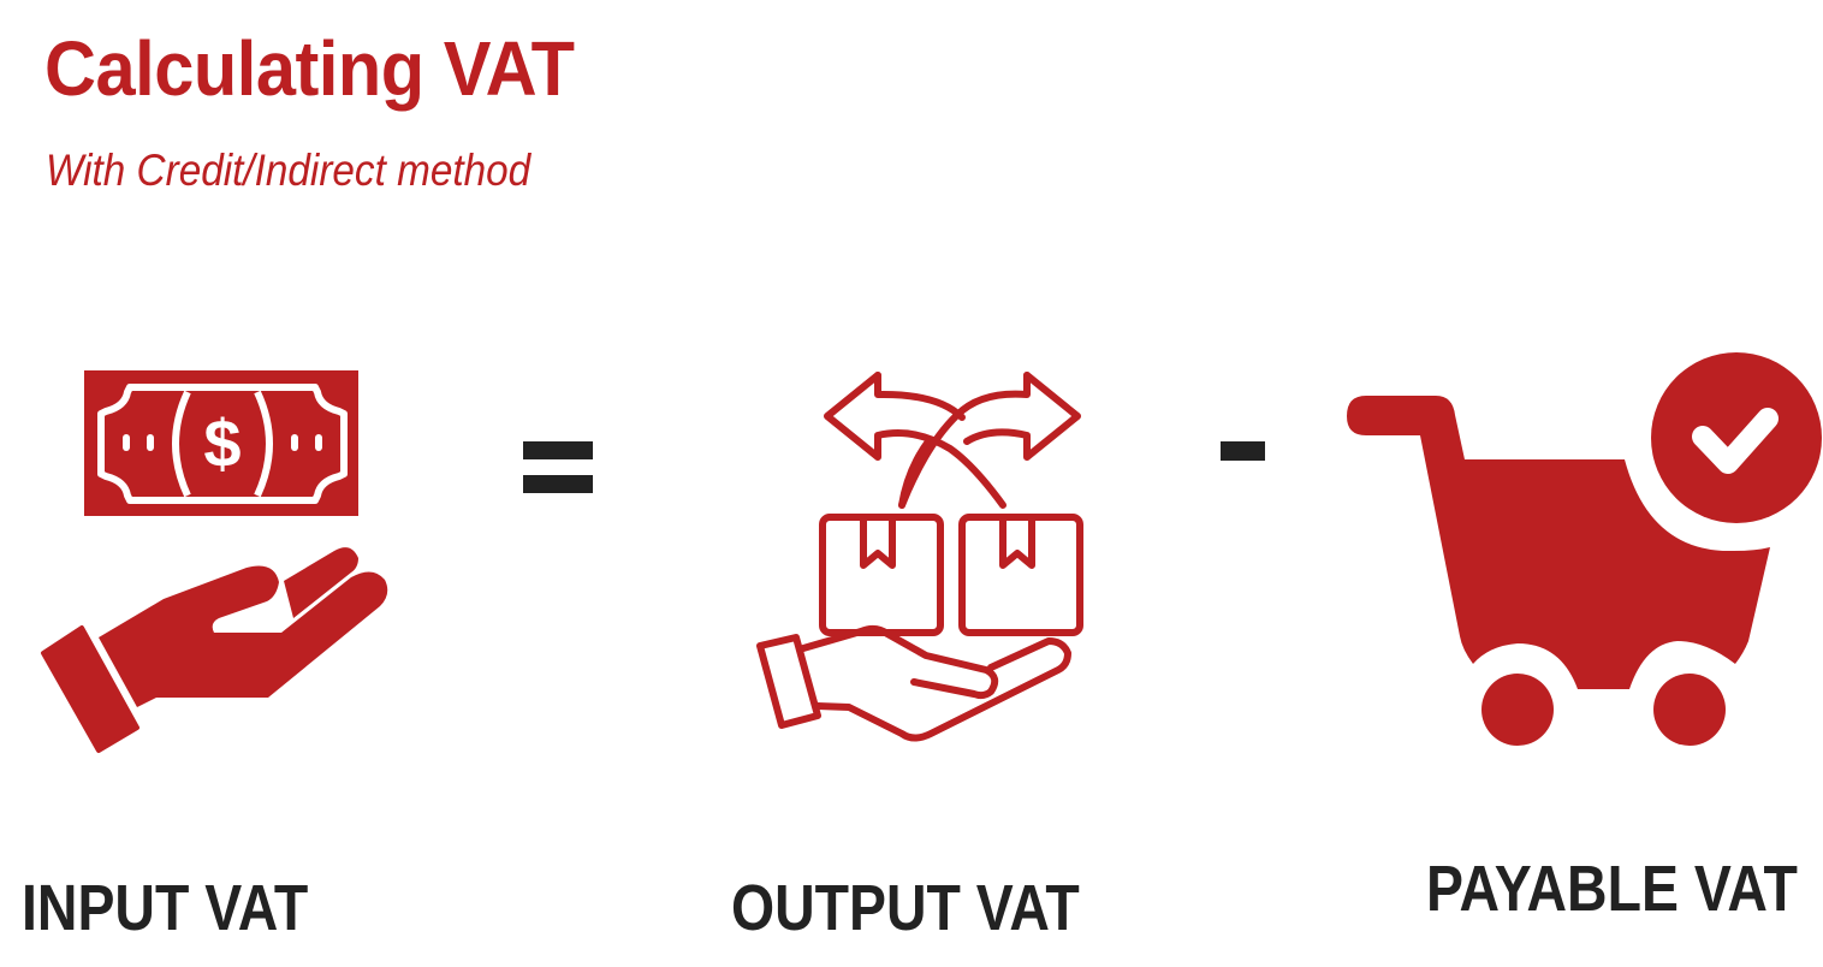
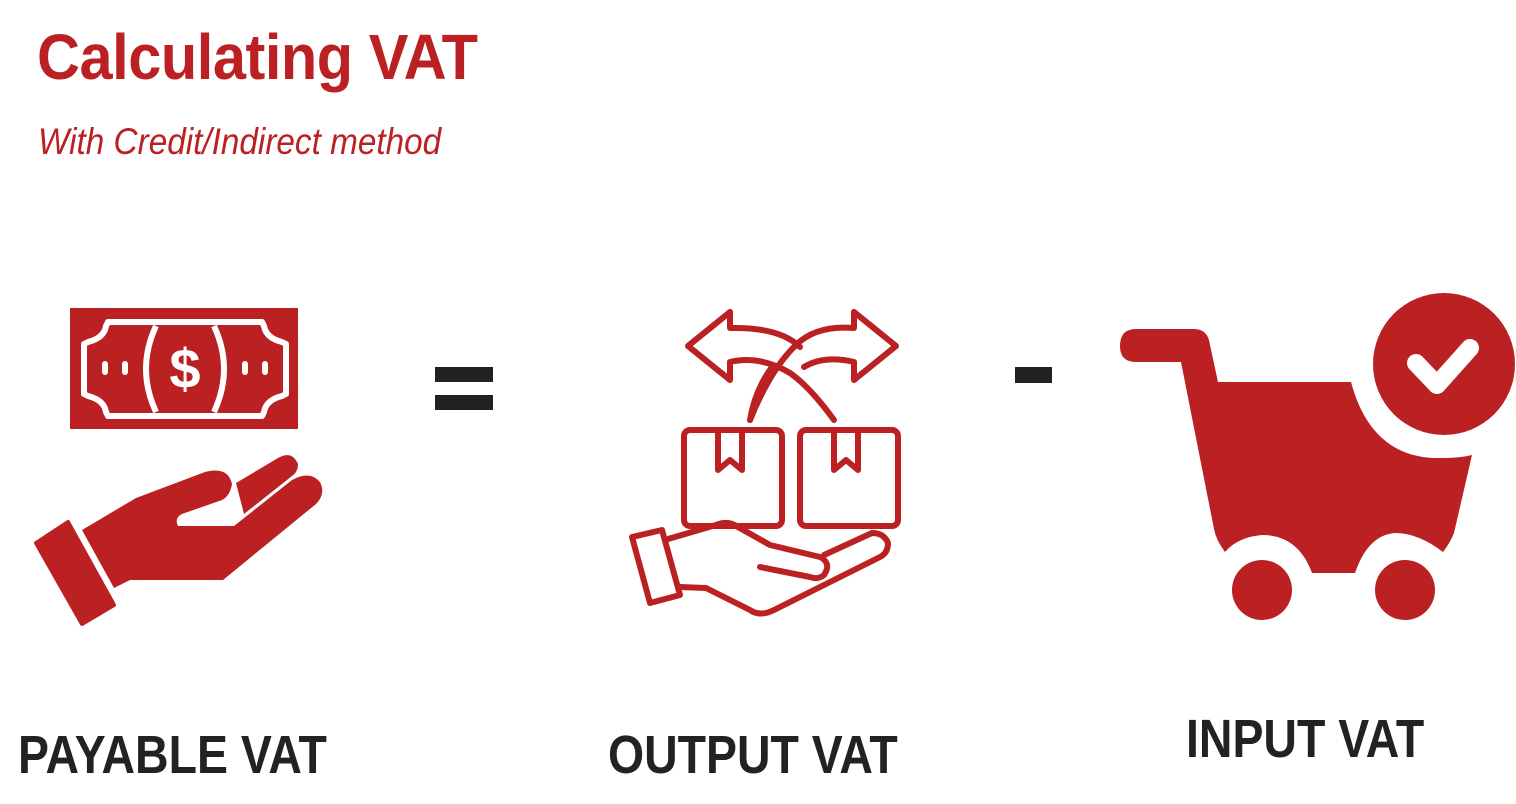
  Calculating VAT
  With Credit/Indirect method
  $
- INPUT VAT
+ PAYABLE VAT
  OUTPUT VAT
- PAYABLE VAT
+ INPUT VAT
